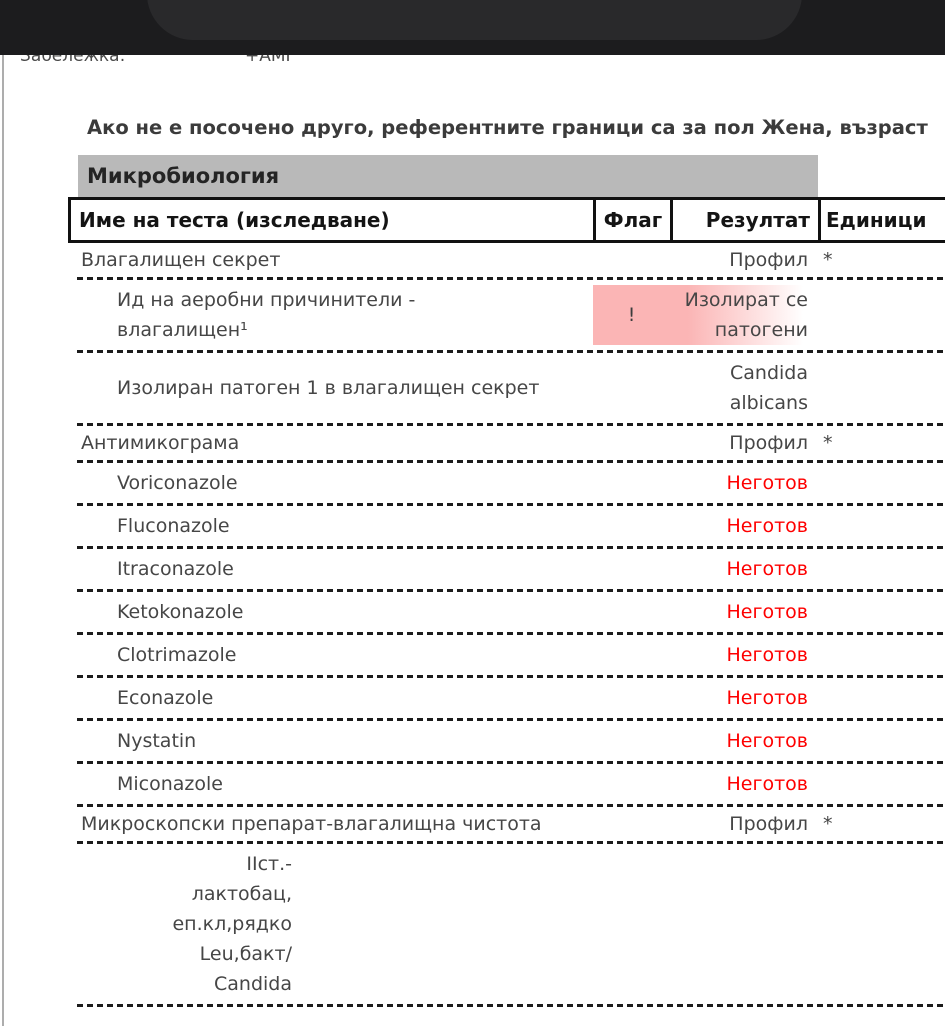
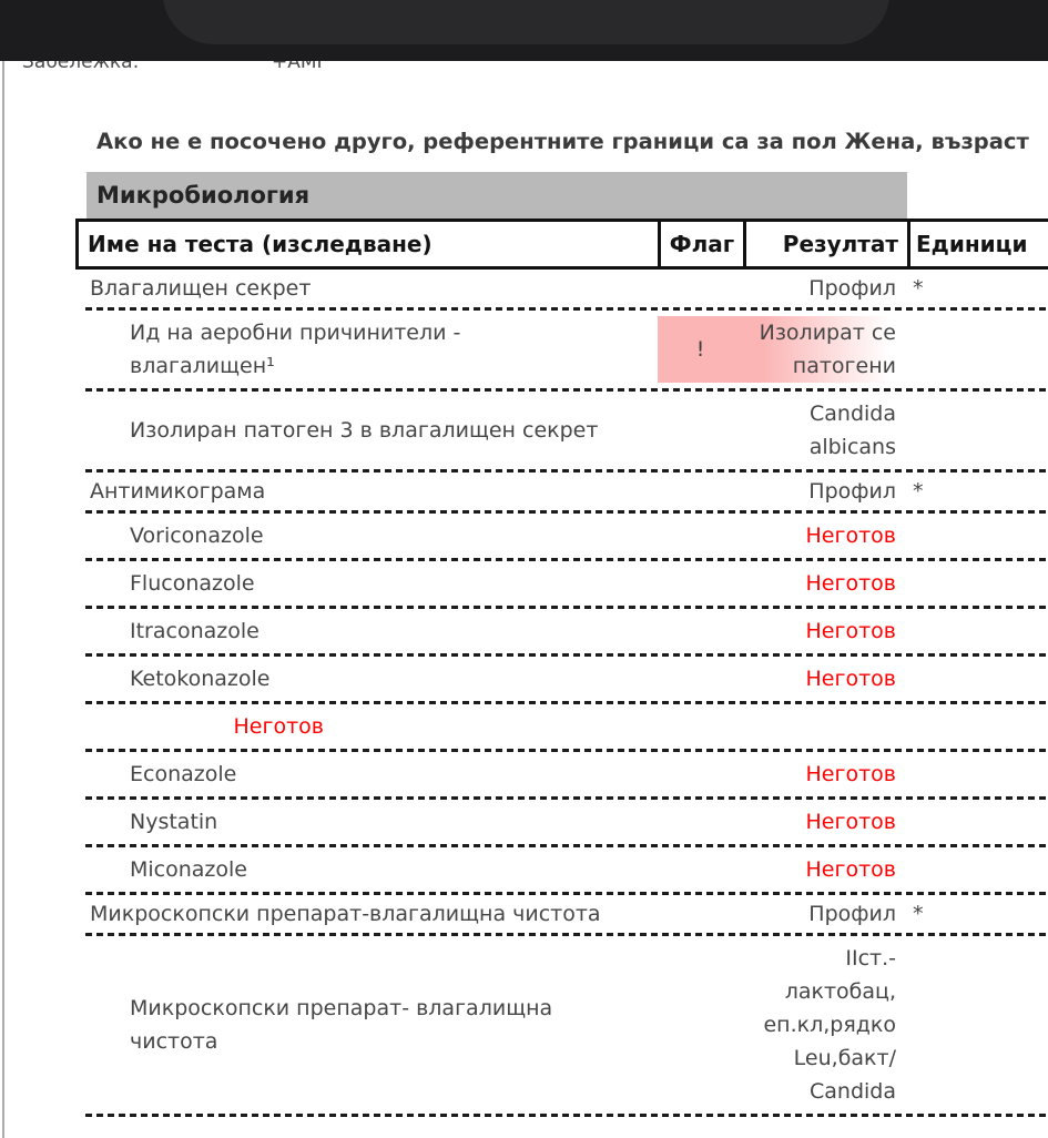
  Забележка:
  +АМI
  Ако не е посочено друго, референтните граници са за пол Жена, възраст
  Микробиология
  Име на теста (изследване)
  Флаг
  Резултат
  Единици
  Влагалищен секрет
  Профил
  *
  Ид на аеробни причинители -
  влагалищен¹
  !
  Изолират се
  патогени
- Изолиран патоген 1 в влагалищен секрет
+ Изолиран патоген 3 в влагалищен секрет
  Candida
  albicans
  Антимикограма
  Профил
  *
  Voriconazole
  Неготов
  Fluconazole
  Неготов
  Itraconazole
  Неготов
  Ketokonazole
  Неготов
- Clotrimazole
  Неготов
  Econazole
  Неготов
  Nystatin
  Неготов
  Miconazole
  Неготов
  Микроскопски препарат-влагалищна чистота
  Профил
  *
+ Микроскопски препарат- влагалищна
+ чистота
  IIст.-
  лактобац,
  еп.кл,рядко
  Leu,бакт/
  Candida
